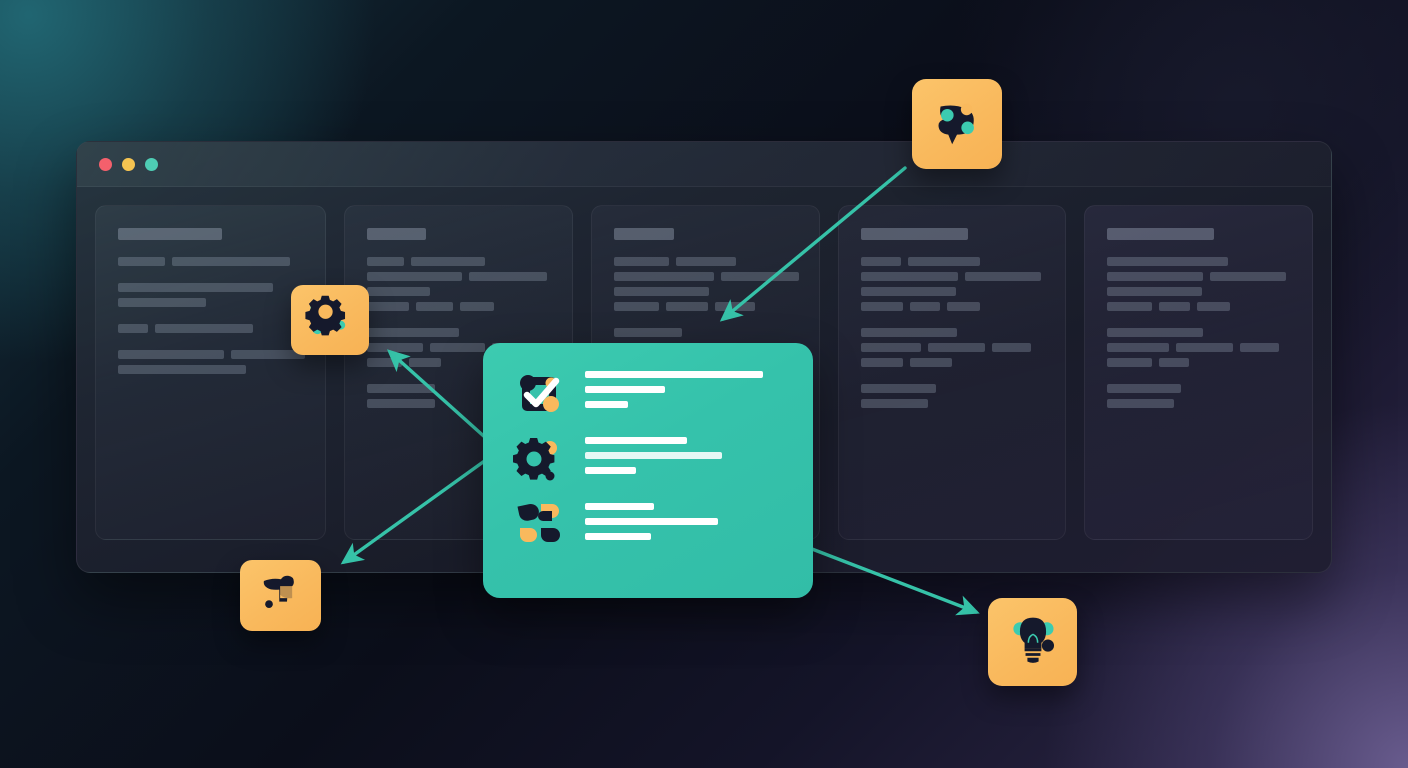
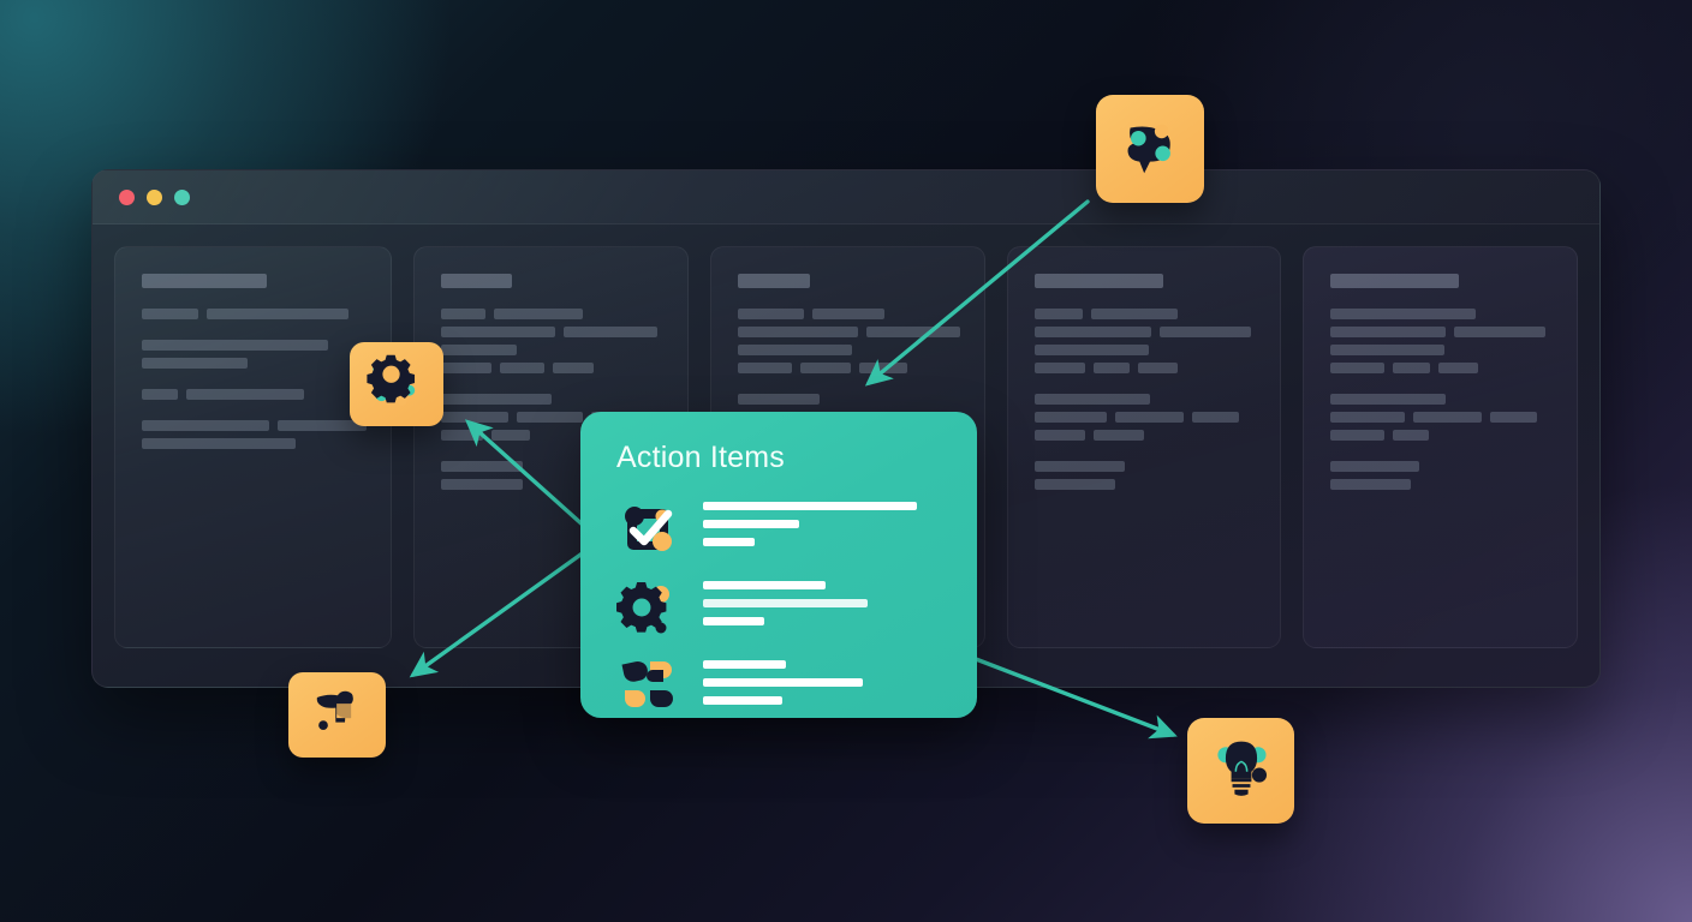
+ Action Items
